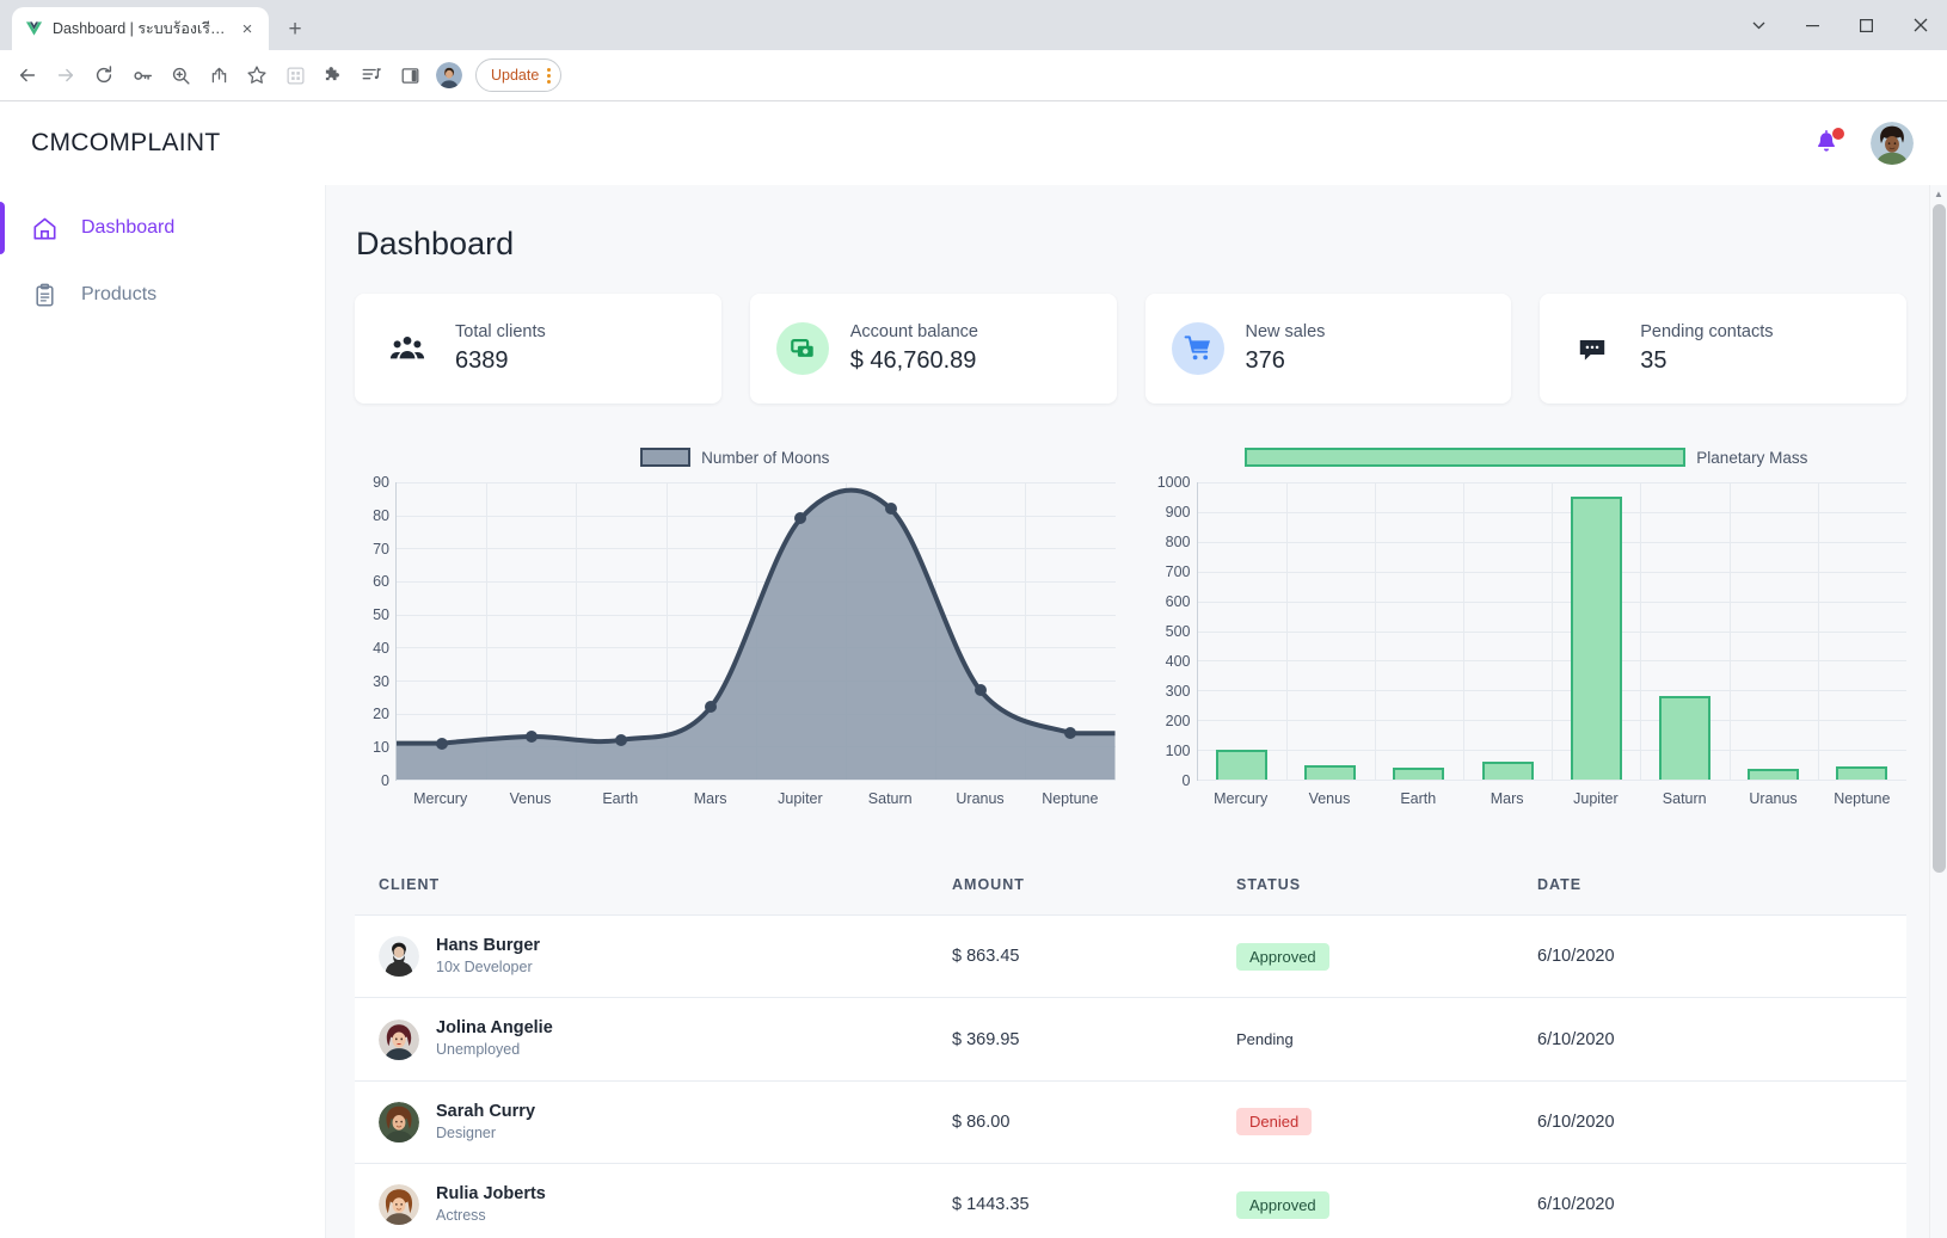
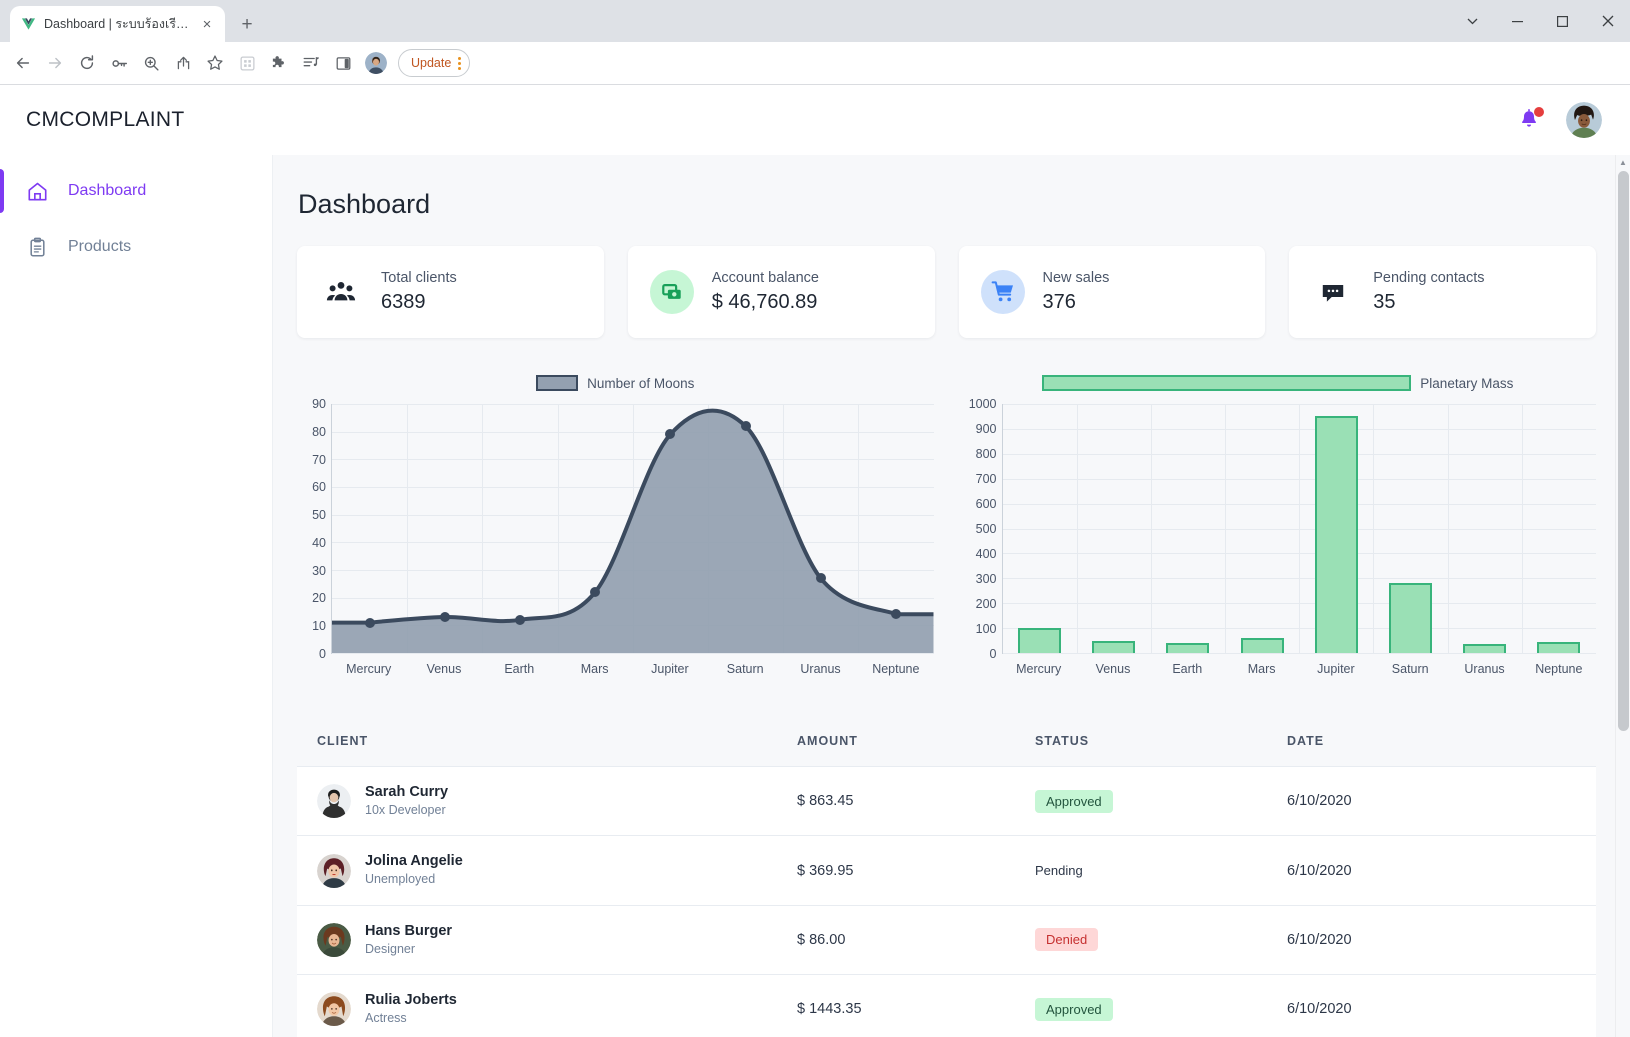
  Dashboard | ระบบร้องเรียน
  ×
  +
  Update
  CMCOMPLAINT
  Dashboard
  Products
  Dashboard
  Total clients
  6389
  Account balance
  $ 46,760.89
  New sales
  376
  Pending contacts
  35
  Number of Moons
  0
  10
  20
  30
  40
  50
  60
  70
  80
  90
  Mercury
  Venus
  Earth
  Mars
  Jupiter
  Saturn
  Uranus
  Neptune
  Planetary Mass
  0
  100
  200
  300
  400
  500
  600
  700
  800
  900
  1000
  Mercury
  Venus
  Earth
  Mars
  Jupiter
  Saturn
  Uranus
  Neptune
  CLIENT	AMOUNT	STATUS	DATE
- Hans Burger10x Developer	$ 863.45	Approved	6/10/2020
+ Sarah Curry10x Developer	$ 863.45	Approved	6/10/2020
  Jolina AngelieUnemployed	$ 369.95	Pending	6/10/2020
- Sarah CurryDesigner	$ 86.00	Denied	6/10/2020
+ Hans BurgerDesigner	$ 86.00	Denied	6/10/2020
  Rulia JobertsActress	$ 1443.35	Approved	6/10/2020
  ▲
